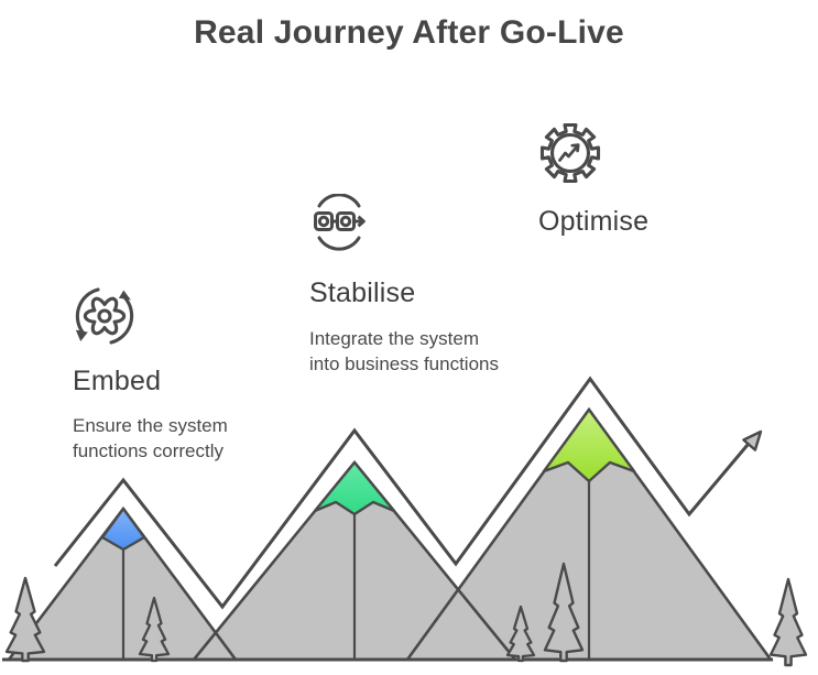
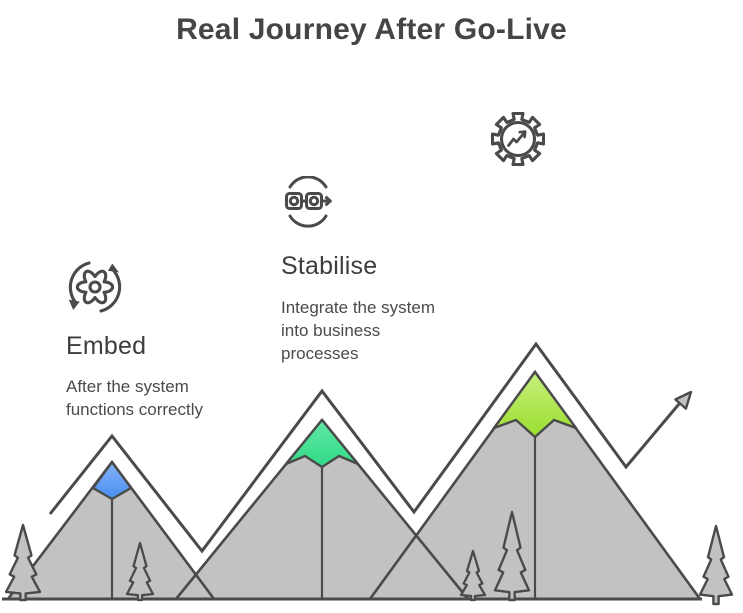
  Real Journey After Go-Live
  Embed
- Ensure the system functions correctly
+ After the system functions correctly
  Stabilise
- Integrate the system into business functions
+ Integrate the system into business processes
- Optimise
